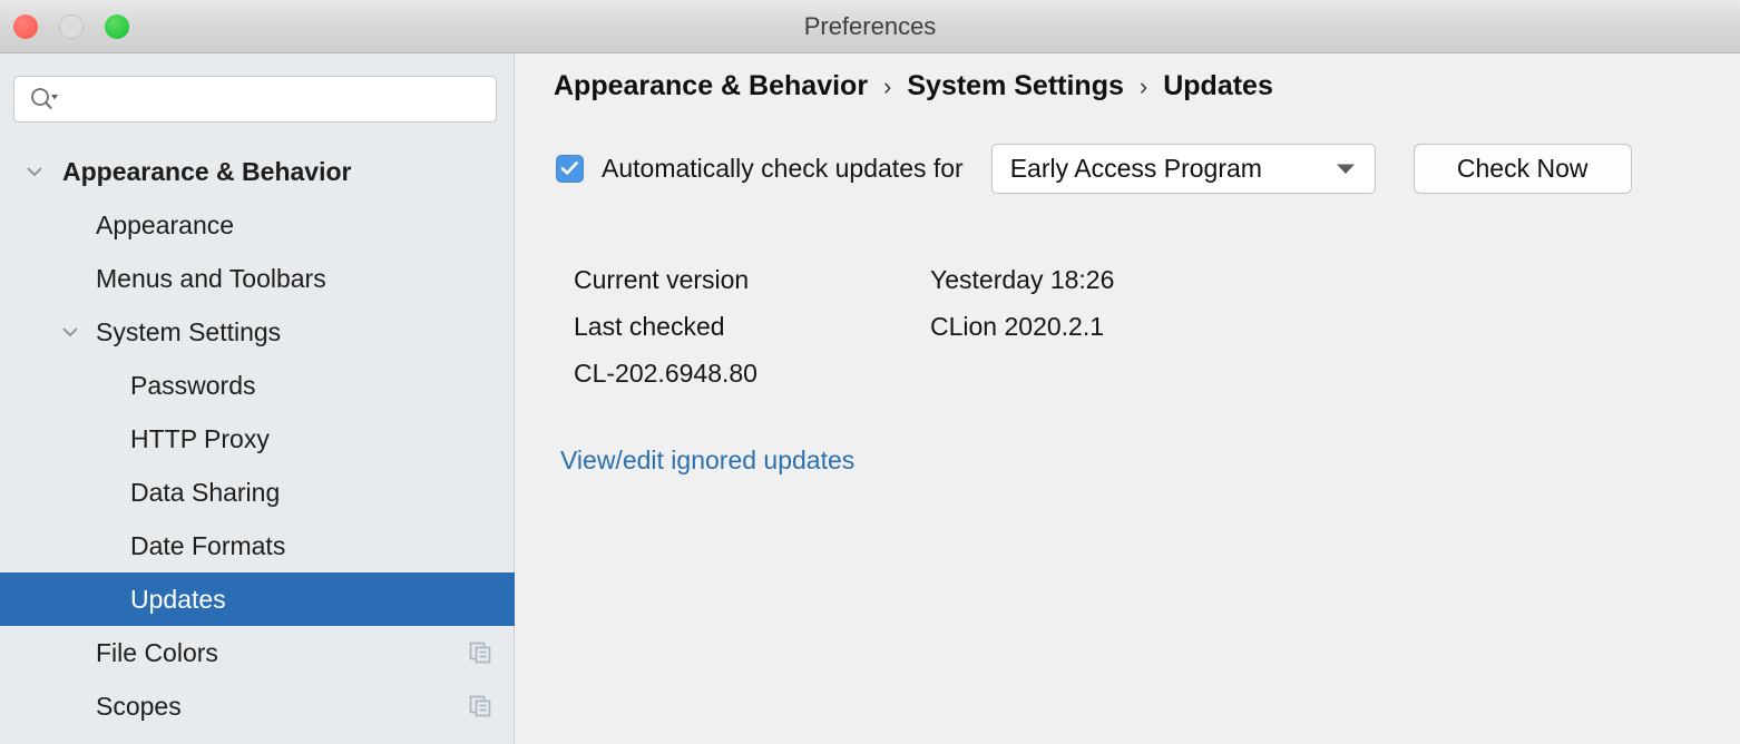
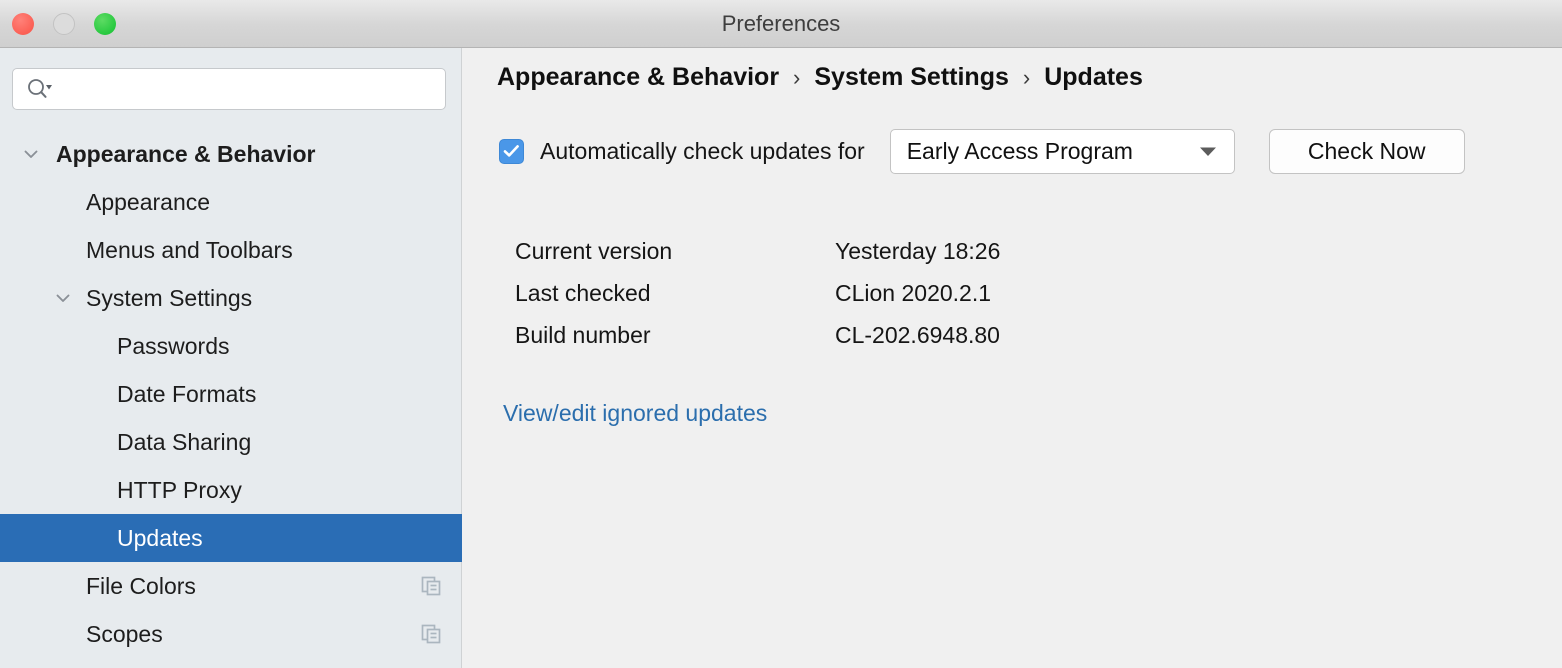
  Preferences
  Appearance & Behavior
  Appearance
  Menus and Toolbars
  System Settings
  Passwords
- HTTP Proxy
+ Date Formats
  Data Sharing
- Date Formats
+ HTTP Proxy
  Updates
  File Colors
  Scopes
  Appearance & Behavior
  ›
  System Settings
  ›
  Updates
  Automatically check updates for
  Early Access Program
  Check Now
  Current version
  Yesterday 18:26
  Last checked
  CLion 2020.2.1
+ Build number
  CL-202.6948.80
  View/edit ignored updates
